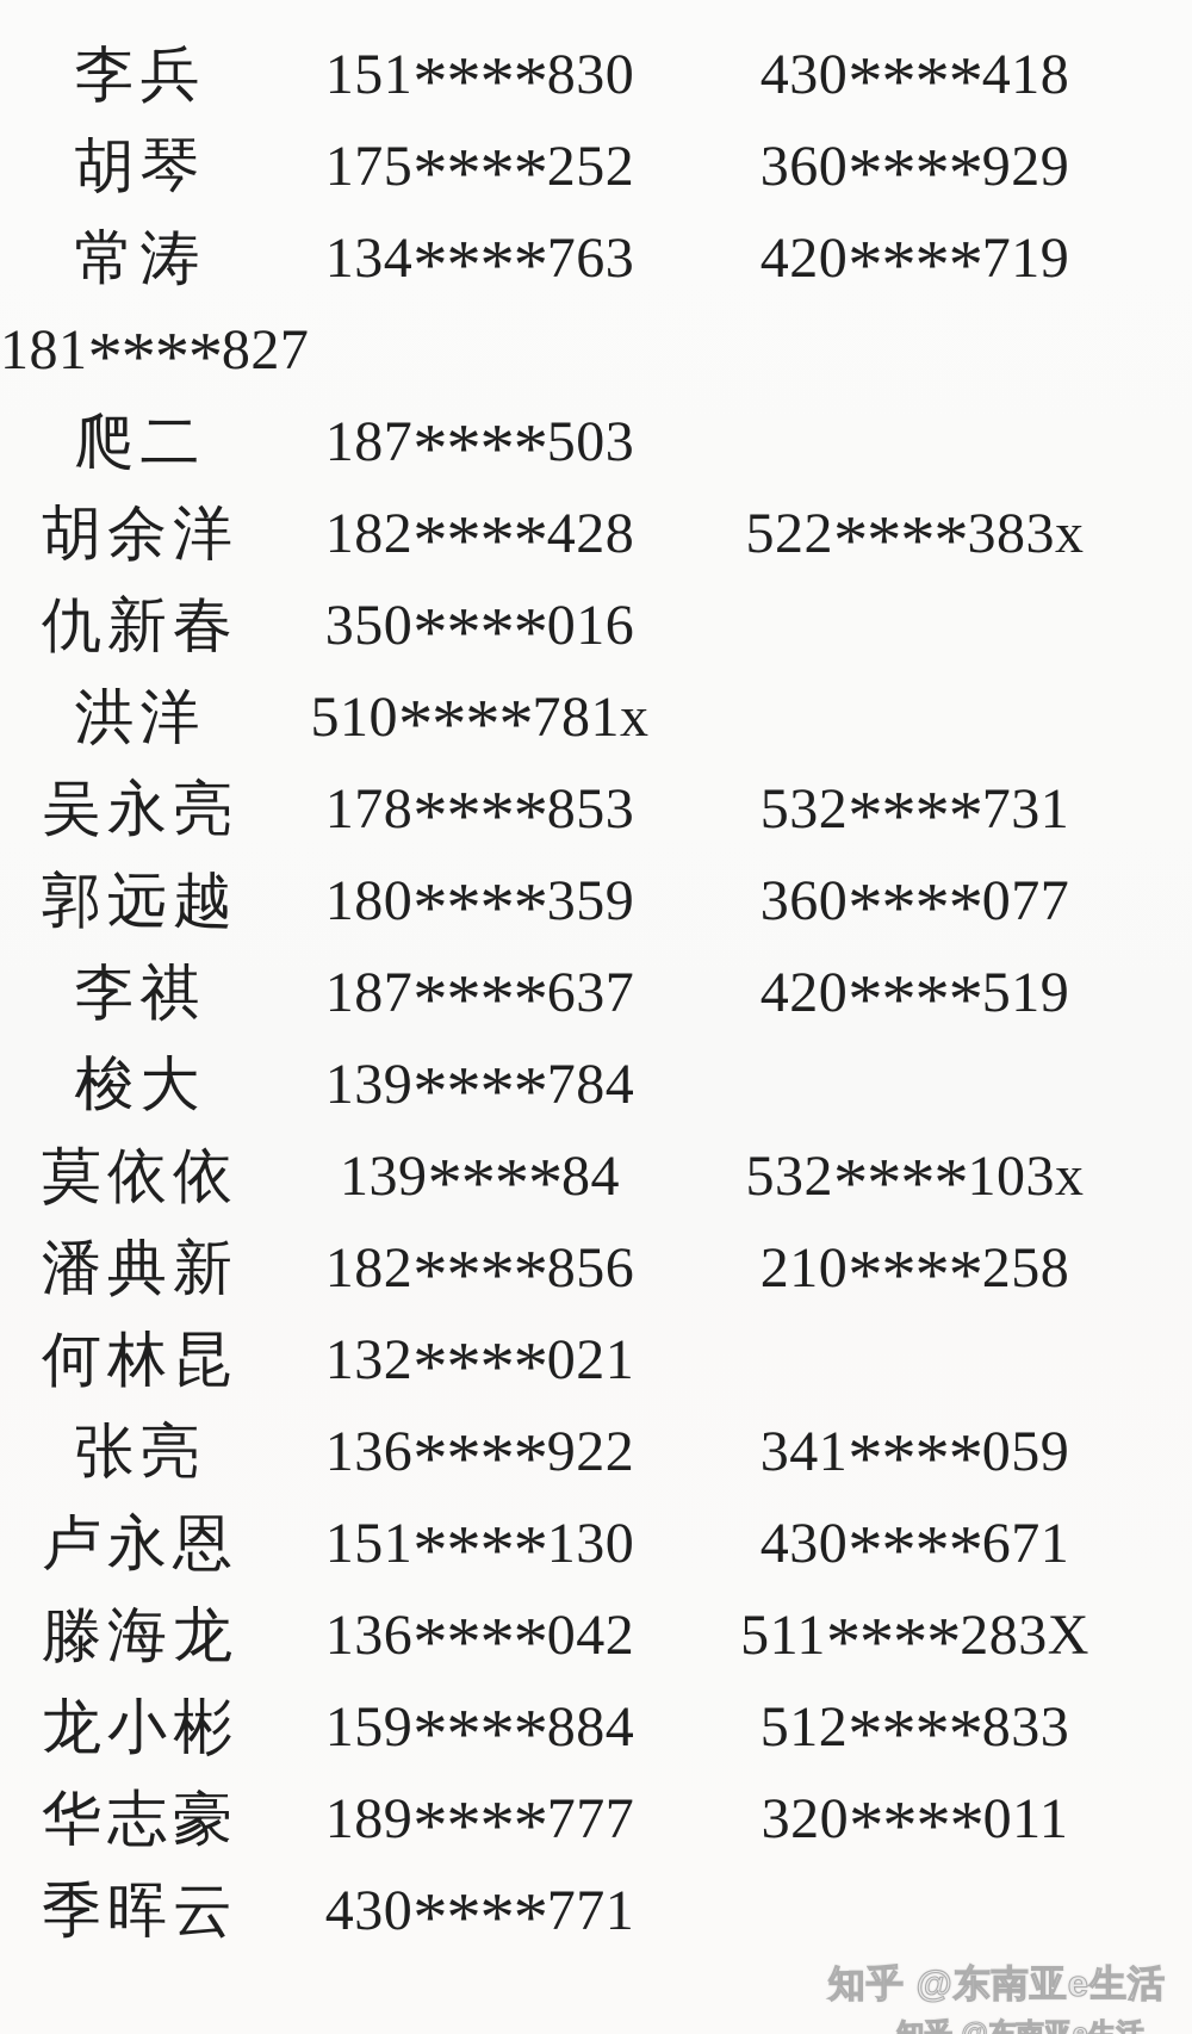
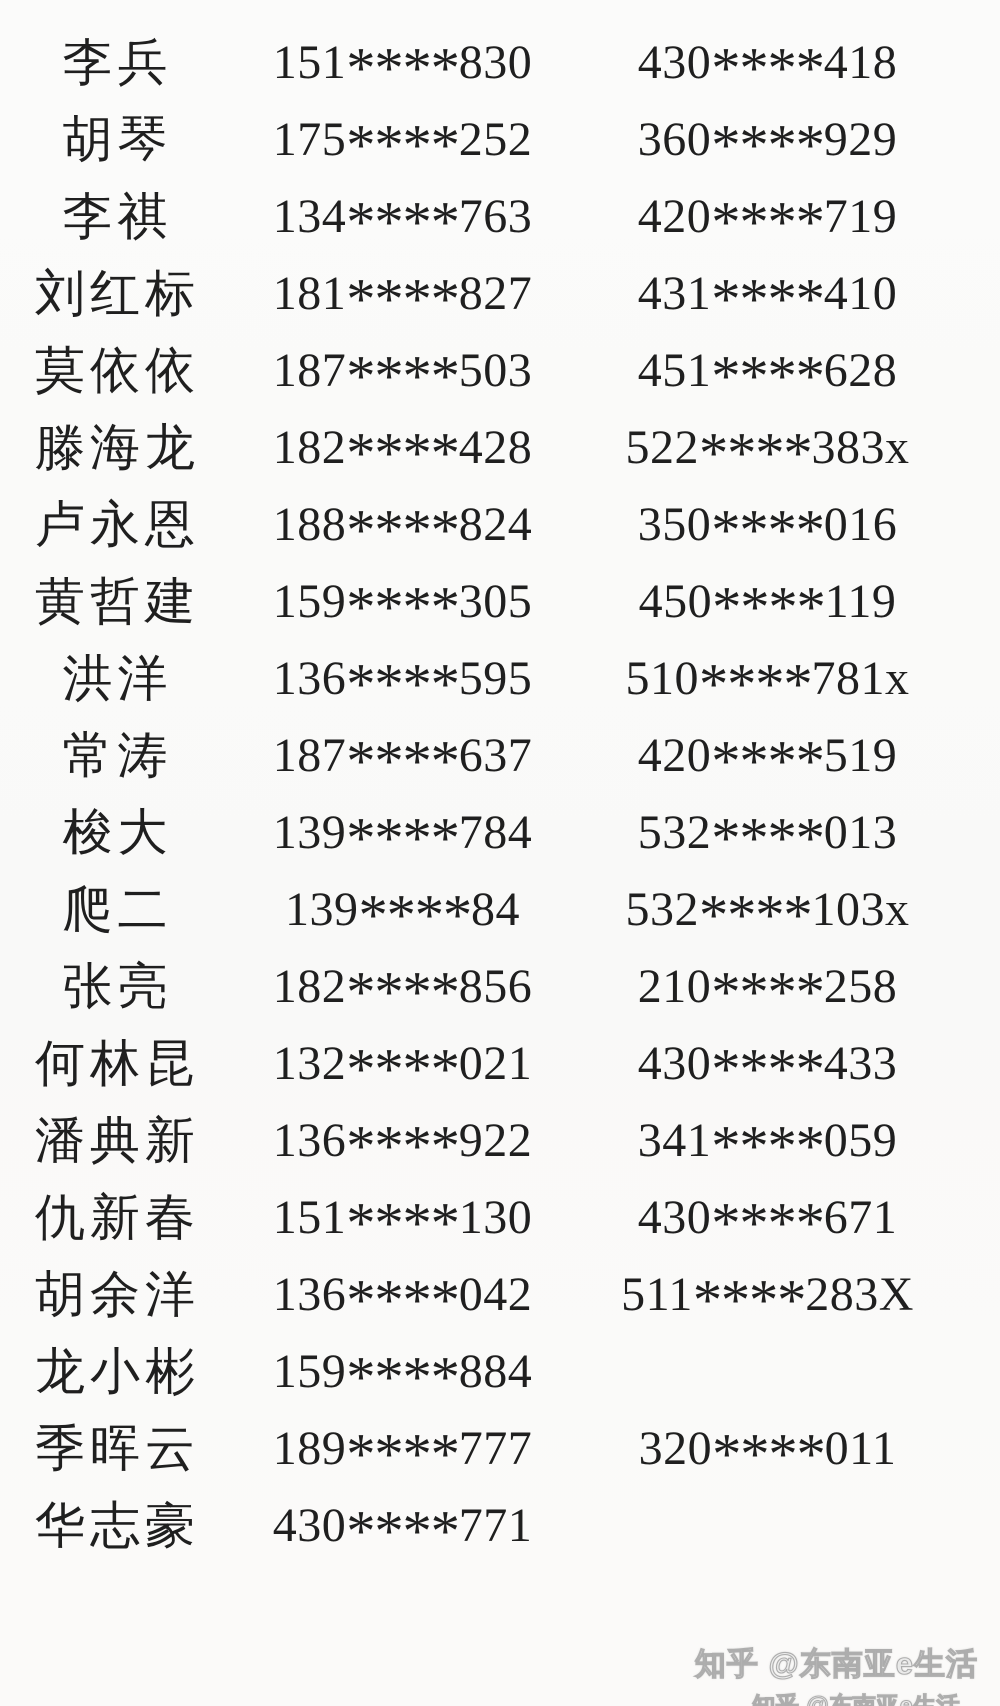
  李兵
  151****830
  430****418
  胡琴
  175****252
  360****929
- 常涛
+ 李祺
  134****763
  420****719
+ 刘红标
  181****827
+ 431****410
- 爬二
+ 莫依依
  187****503
+ 451****628
- 胡余洋
+ 滕海龙
  182****428
  522****383x
- 仇新春
+ 卢永恩
+ 188****824
  350****016
+ 黄哲建
+ 159****305
+ 450****119
  洪洋
+ 136****595
  510****781x
- 吴永亮
- 178****853
- 532****731
- 郭远越
- 180****359
- 360****077
- 李祺
+ 常涛
  187****637
  420****519
  梭大
  139****784
+ 532****013
- 莫依依
+ 爬二
  139****84
  532****103x
- 潘典新
+ 张亮
  182****856
  210****258
  何林昆
  132****021
+ 430****433
- 张亮
+ 潘典新
  136****922
  341****059
- 卢永恩
+ 仇新春
  151****130
  430****671
- 滕海龙
+ 胡余洋
  136****042
  511****283X
  龙小彬
  159****884
- 512****833
- 华志豪
+ 季晖云
  189****777
  320****011
- 季晖云
+ 华志豪
  430****771
  知乎 @东南亚e生活
  知乎 @东南亚e生活
